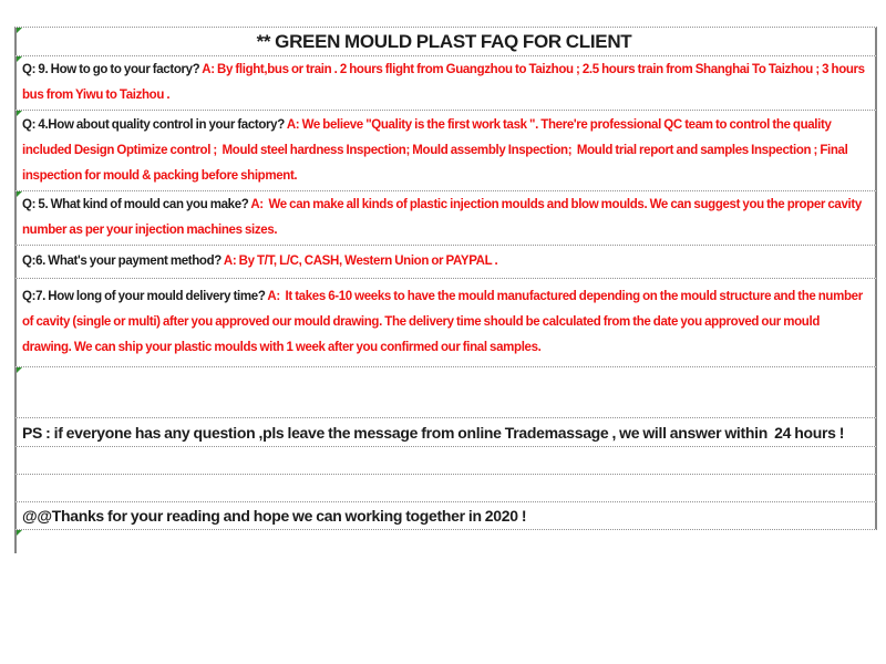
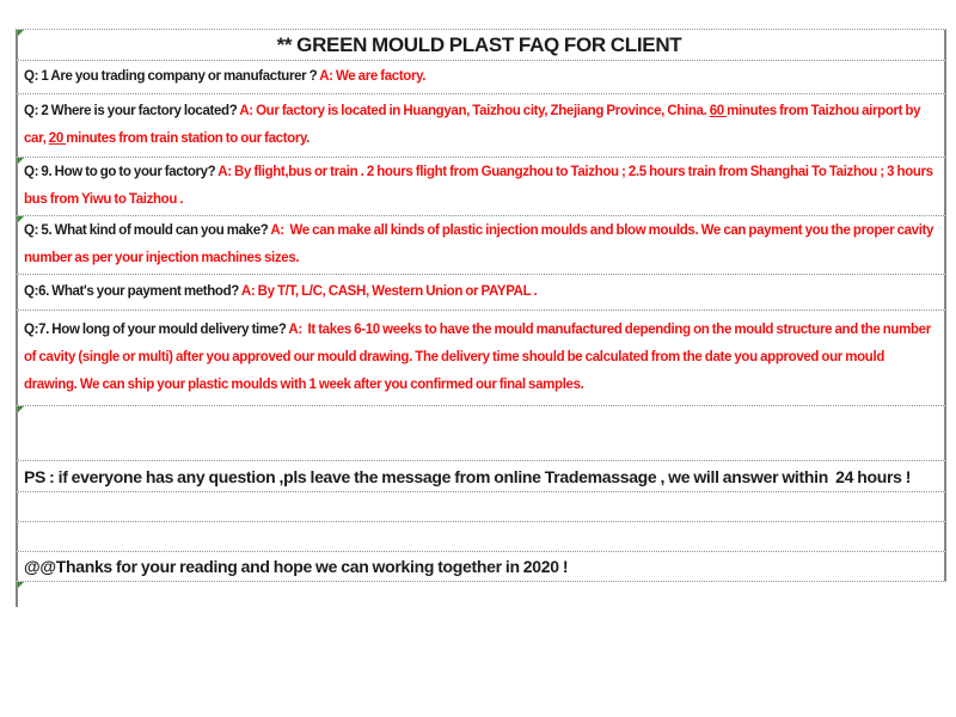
  ** GREEN MOULD PLAST FAQ FOR CLIENT
+ Q: 1 Are you trading company or manufacturer ? A: We are factory.
+ Q: 2 Where is your factory located? A: Our factory is located in Huangyan, Taizhou city, Zhejiang Province, China. 60 minutes from Taizhou airport by car, 20 minutes from train station to our factory.
  Q: 9. How to go to your factory? A: By flight,bus or train . 2 hours flight from Guangzhou to Taizhou ; 2.5 hours train from Shanghai To Taizhou ; 3 hours bus from Yiwu to Taizhou .
- Q: 4.How about quality control in your factory? A: We believe "Quality is the first work task ". There're professional QC team to control the quality included Design Optimize control ; Mould steel hardness Inspection; Mould assembly Inspection; Mould trial report and samples Inspection ; Final inspection for mould & packing before shipment.
- Q: 5. What kind of mould can you make? A: We can make all kinds of plastic injection moulds and blow moulds. We can suggest you the proper cavity number as per your injection machines sizes.
+ Q: 5. What kind of mould can you make? A: We can make all kinds of plastic injection moulds and blow moulds. We can payment you the proper cavity number as per your injection machines sizes.
  Q:6. What's your payment method? A: By T/T, L/C, CASH, Western Union or PAYPAL .
  Q:7. How long of your mould delivery time? A: It takes 6-10 weeks to have the mould manufactured depending on the mould structure and the number of cavity (single or multi) after you approved our mould drawing. The delivery time should be calculated from the date you approved our mould drawing. We can ship your plastic moulds with 1 week after you confirmed our final samples.
  PS : if everyone has any question ,pls leave the message from online Trademassage , we will answer within 24 hours !
  @@Thanks for your reading and hope we can working together in 2020 !
